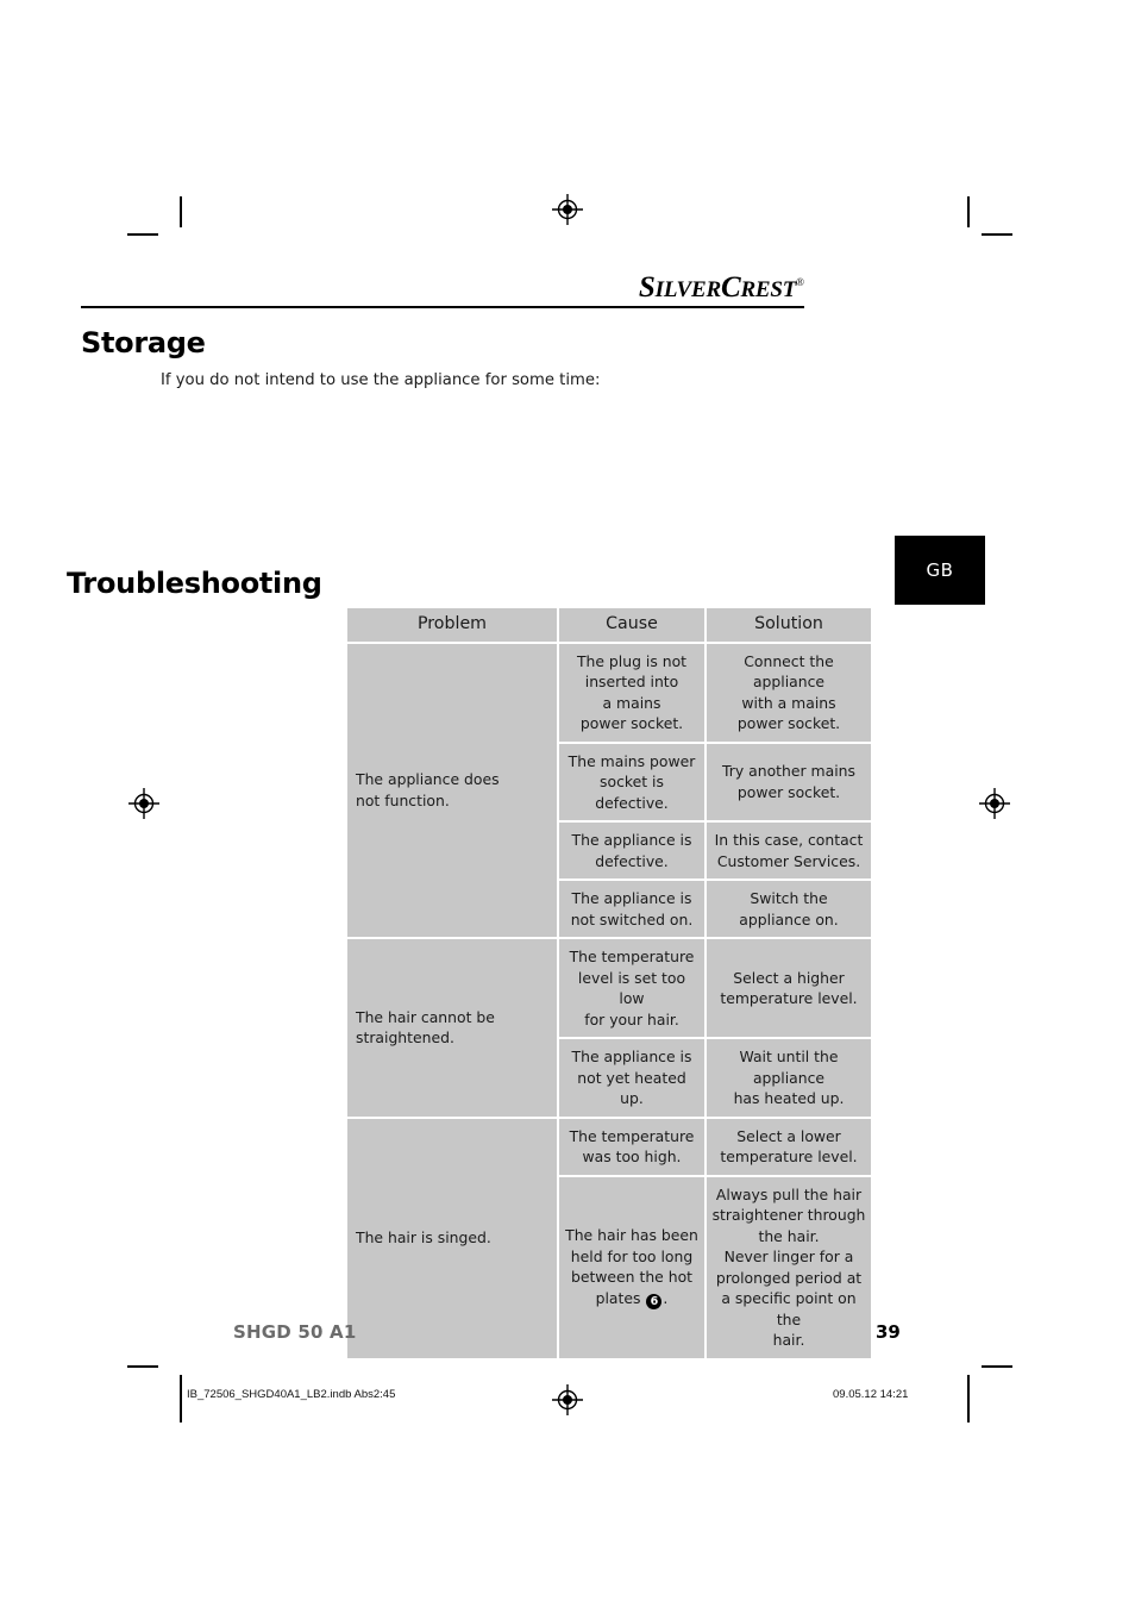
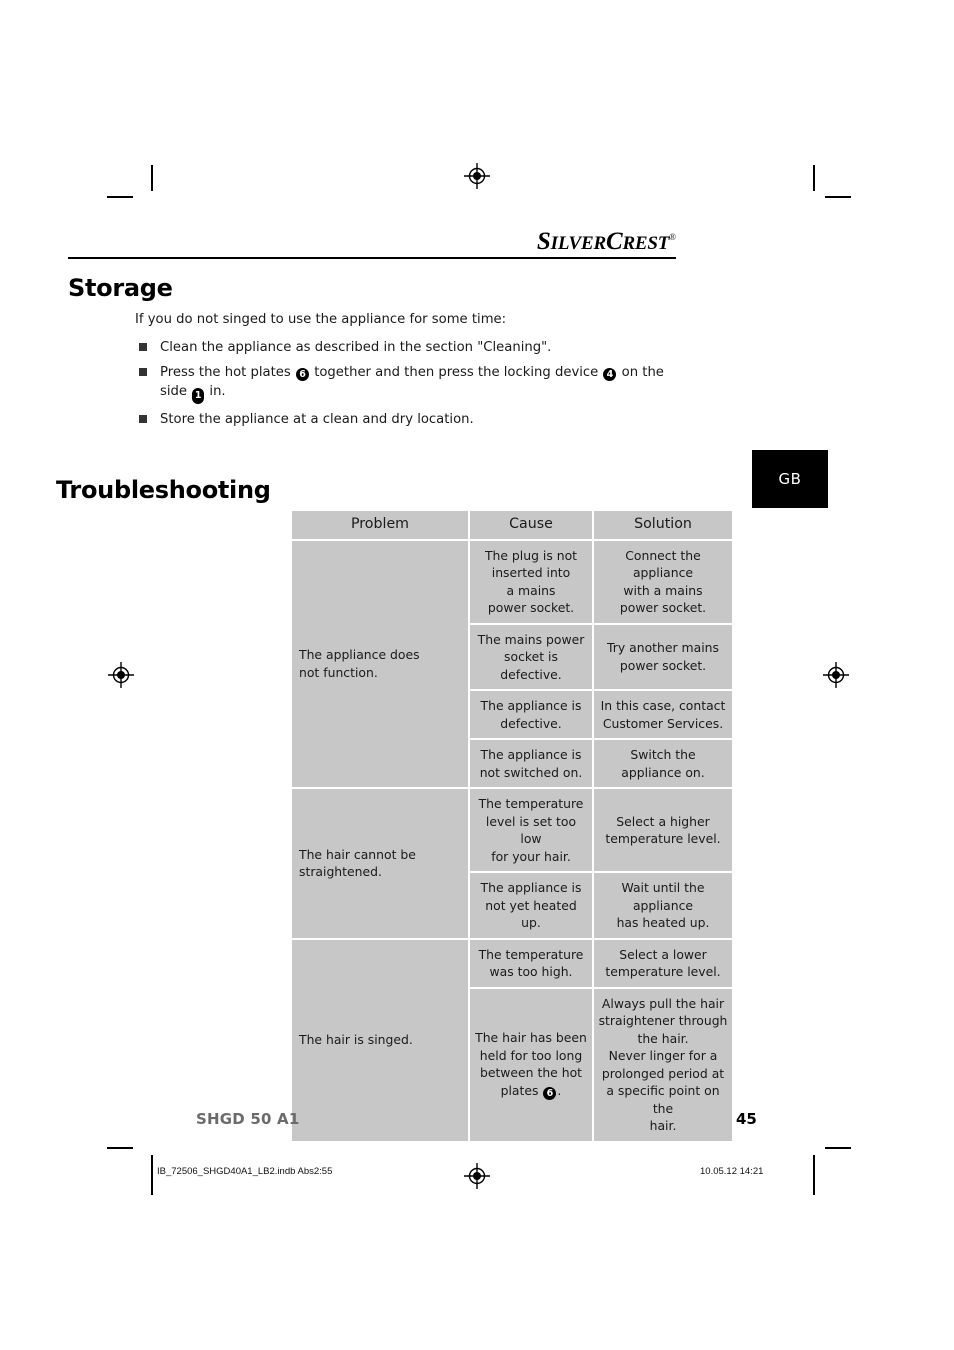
  SILVERCREST®
  Storage
- If you do not intend to use the appliance for some time:
+ If you do not singed to use the appliance for some time:
+ Clean the appliance as described in the section "Cleaning".
+ Press the hot plates 6 together and then press the locking device 4 on the side 1 in.
+ Store the appliance at a clean and dry location.
  GB
  Troubleshooting
  Problem	Cause	Solution
  The appliance doesnot function.	The plug is notinserted intoa mainspower socket.	Connect the appliancewith a mainspower socket.
  The mains powersocket is defective.	Try another mainspower socket.
  The appliance isdefective.	In this case, contactCustomer Services.
  The appliance isnot switched on.	Switch theappliance on.
  The hair cannot bestraightened.	The temperaturelevel is set too lowfor your hair.	Select a highertemperature level.
  The appliance isnot yet heated up.	Wait until the appliancehas heated up.
  The hair is singed.	The temperaturewas too high.	Select a lowertemperature level.
  The hair has beenheld for too longbetween the hotplates 6 .	Always pull the hairstraightener throughthe hair.Never linger for aprolonged period ata specific point on thehair.
  SHGD 50 A1
- 39
+ 45
- IB_72506_SHGD40A1_LB2.indb Abs2:45
+ IB_72506_SHGD40A1_LB2.indb Abs2:55
- 09.05.12 14:21
+ 10.05.12 14:21
